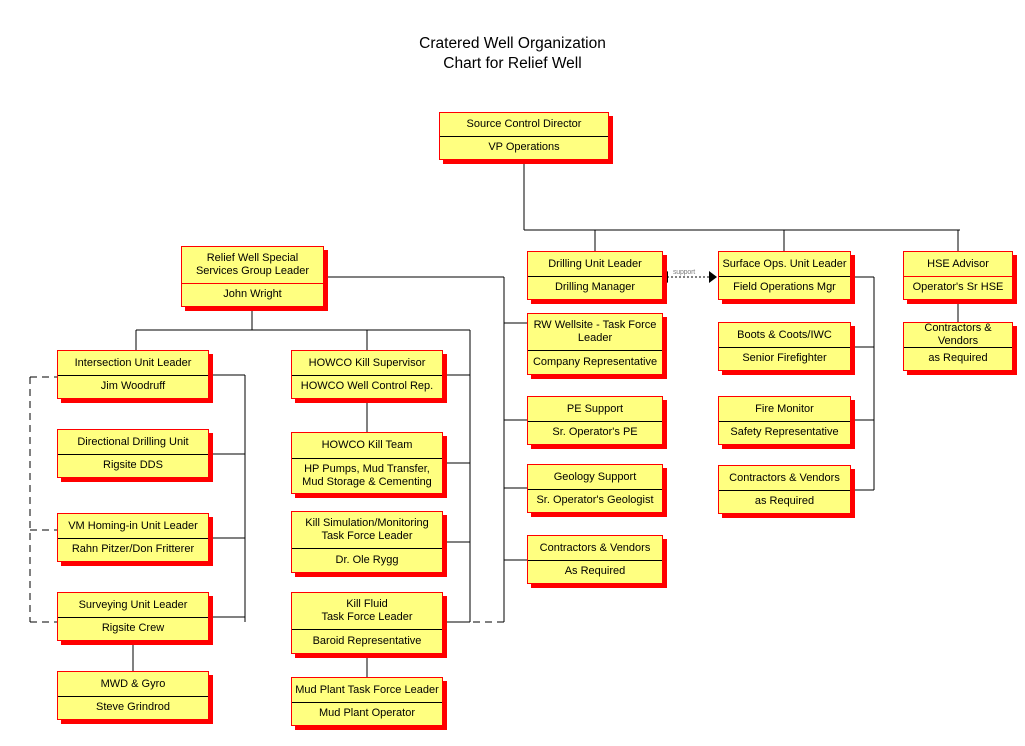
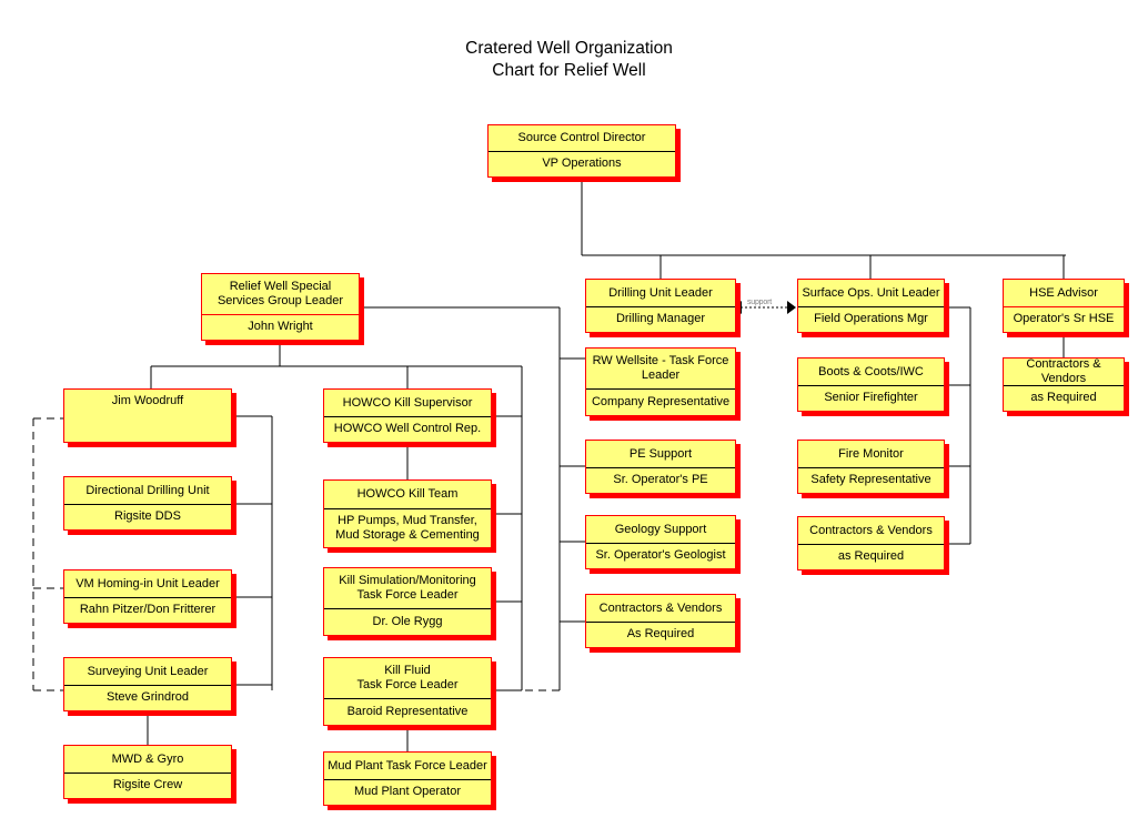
  Cratered Well Organization
  Chart for Relief Well
  Source Control Director
  VP Operations
  Relief Well Special
  Services Group Leader
  John Wright
  Drilling Unit Leader
  Drilling Manager
  RW Wellsite - Task Force
  Leader
  Company Representative
  PE Support
  Sr. Operator's PE
  Geology Support
  Sr. Operator's Geologist
  Contractors & Vendors
  As Required
  Surface Ops. Unit Leader
  Field Operations Mgr
  Boots & Coots/IWC
  Senior Firefighter
  Fire Monitor
  Safety Representative
  Contractors & Vendors
  as Required
  HSE Advisor
  Operator's Sr HSE
  Contractors & Vendors
  as Required
- Intersection Unit Leader
  Jim Woodruff
  Directional Drilling Unit
  Rigsite DDS
  VM Homing-in Unit Leader
  Rahn Pitzer/Don Fritterer
  Surveying Unit Leader
- Rigsite Crew
+ Steve Grindrod
  MWD & Gyro
- Steve Grindrod
+ Rigsite Crew
  HOWCO Kill Supervisor
  HOWCO Well Control Rep.
  HOWCO Kill Team
  HP Pumps, Mud Transfer,
  Mud Storage & Cementing
  Kill Simulation/Monitoring
  Task Force Leader
  Dr. Ole Rygg
  Kill Fluid
  Task Force Leader
  Baroid Representative
  Mud Plant Task Force Leader
  Mud Plant Operator
